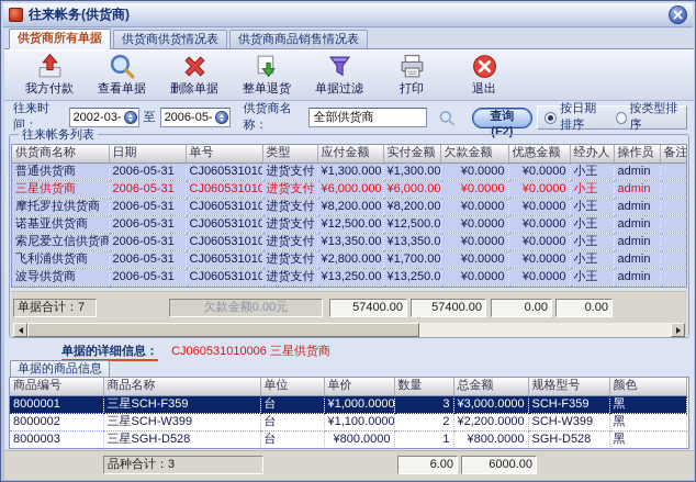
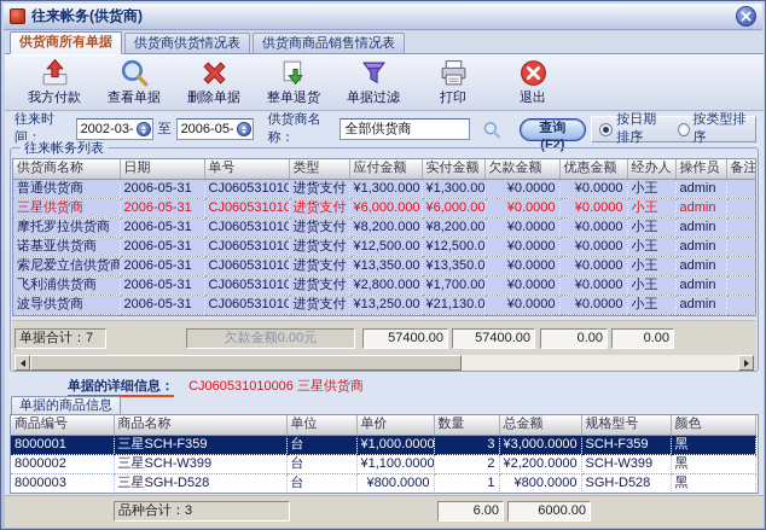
  往来帐务(供货商)
  供货商所有单据
  供货商供货情况表
  供货商商品销售情况表
  我方付款
  查看单据
  删除单据
  整单退货
  单据过滤
  打印
  退出
  往来时间：
  2002-03-
  至
  2006-05-
  供货商名称：
  全部供货商
  查询(F2)
  按日期排序
  按类型排序
  往来帐务列表
  供货商名称	日期	单号	类型	应付金额	实付金额	欠款金额	优惠金额	经办人	操作员	备注
  普通供货商	2006-05-31	CJ060531010	进货支付	¥1,300.000	¥1,300.00	¥0.0000	¥0.0000	小王	admin
  三星供货商	2006-05-31	CJ060531010	进货支付	¥6,000.000	¥6,000.00	¥0.0000	¥0.0000	小王	admin
  摩托罗拉供货商	2006-05-31	CJ060531010	进货支付	¥8,200.000	¥8,200.00	¥0.0000	¥0.0000	小王	admin
  诺基亚供货商	2006-05-31	CJ060531010	进货支付	¥12,500.00	¥12,500.0	¥0.0000	¥0.0000	小王	admin
  索尼爱立信供货商	2006-05-31	CJ060531010	进货支付	¥13,350.00	¥13,350.0	¥0.0000	¥0.0000	小王	admin
  飞利浦供货商	2006-05-31	CJ060531010	进货支付	¥2,800.000	¥1,700.00	¥0.0000	¥0.0000	小王	admin
- 波导供货商	2006-05-31	CJ060531010	进货支付	¥13,250.00	¥13,250.0	¥0.0000	¥0.0000	小王	admin
+ 波导供货商	2006-05-31	CJ060531010	进货支付	¥13,250.00	¥21,130.0	¥0.0000	¥0.0000	小王	admin
  单据合计：7
  欠款金额0.00元
  57400.00
  57400.00
  0.00
  0.00
  单据的详细信息： CJ060531010006 三星供货商
  单据的商品信息
  商品编号	商品名称	单位	单价	数量	总金额	规格型号	颜色
  8000001	三星SCH-F359	台	¥1,000.0000	3	¥3,000.0000	SCH-F359	黑
  8000002	三星SCH-W399	台	¥1,100.0000	2	¥2,200.0000	SCH-W399	黑
  8000003	三星SGH-D528	台	¥800.0000	1	¥800.0000	SGH-D528	黑
  品种合计：3
  6.00
  6000.00
